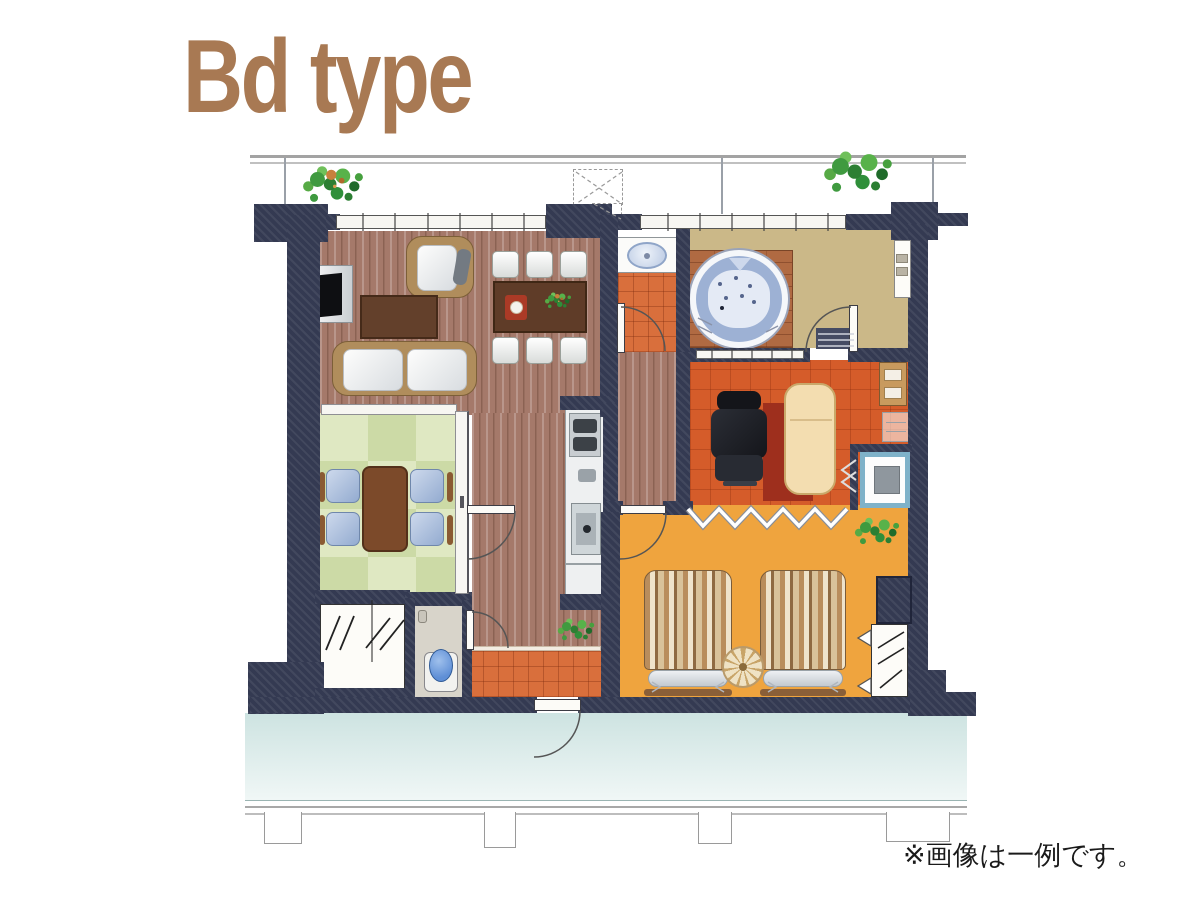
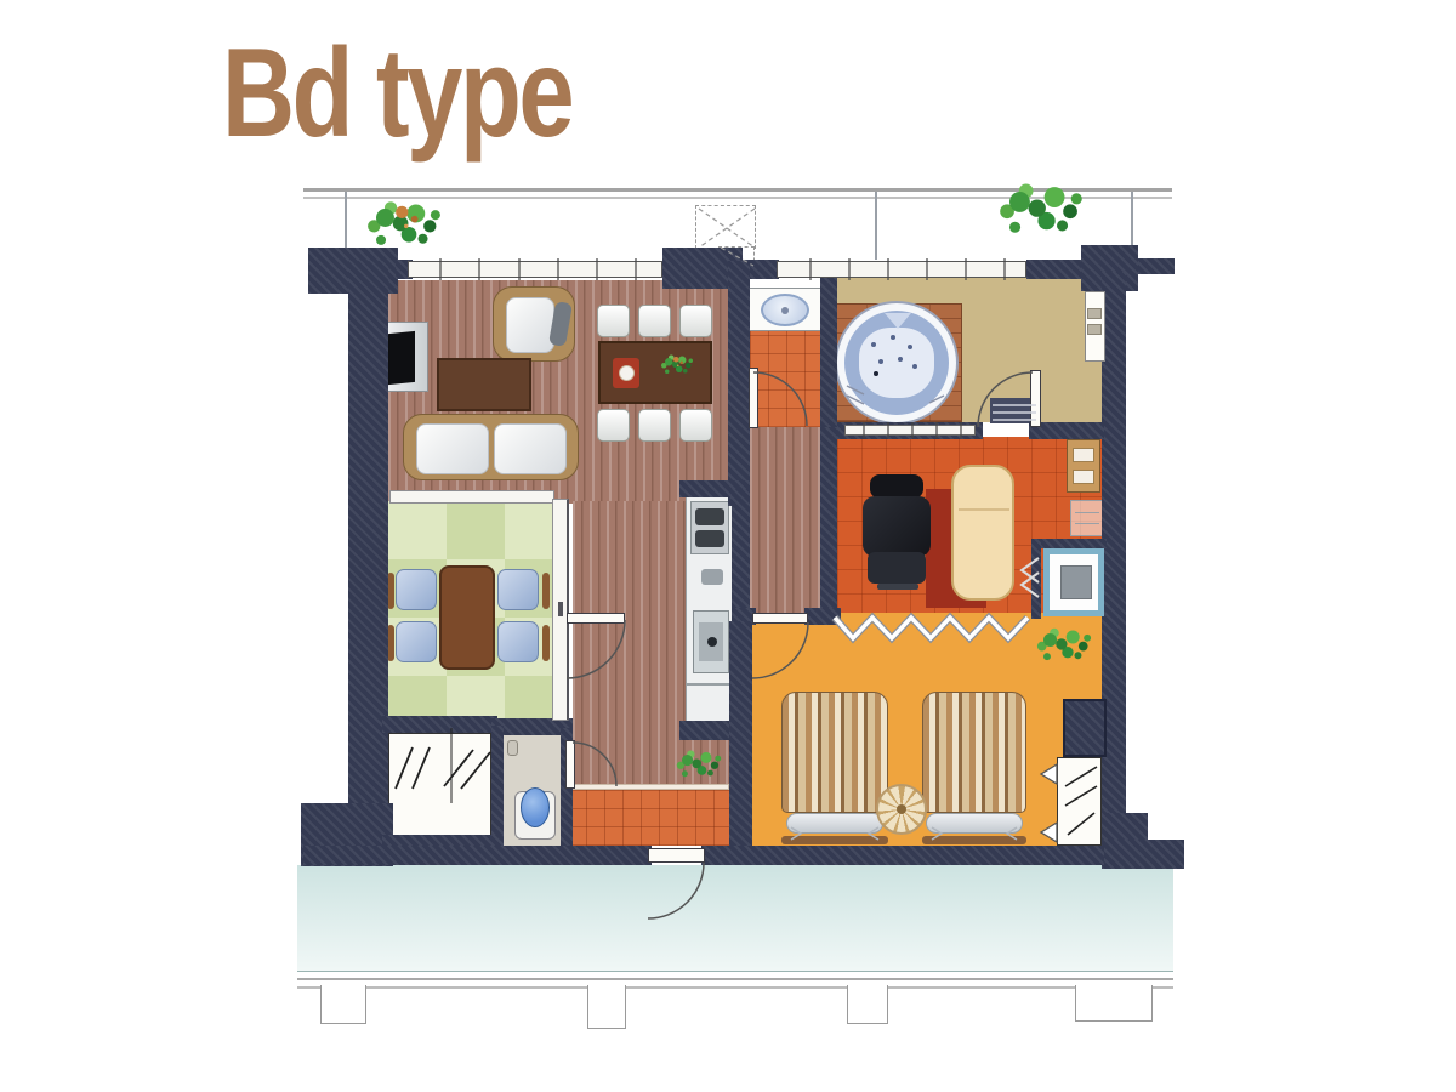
  Bd type
- ※画像は一例です。
